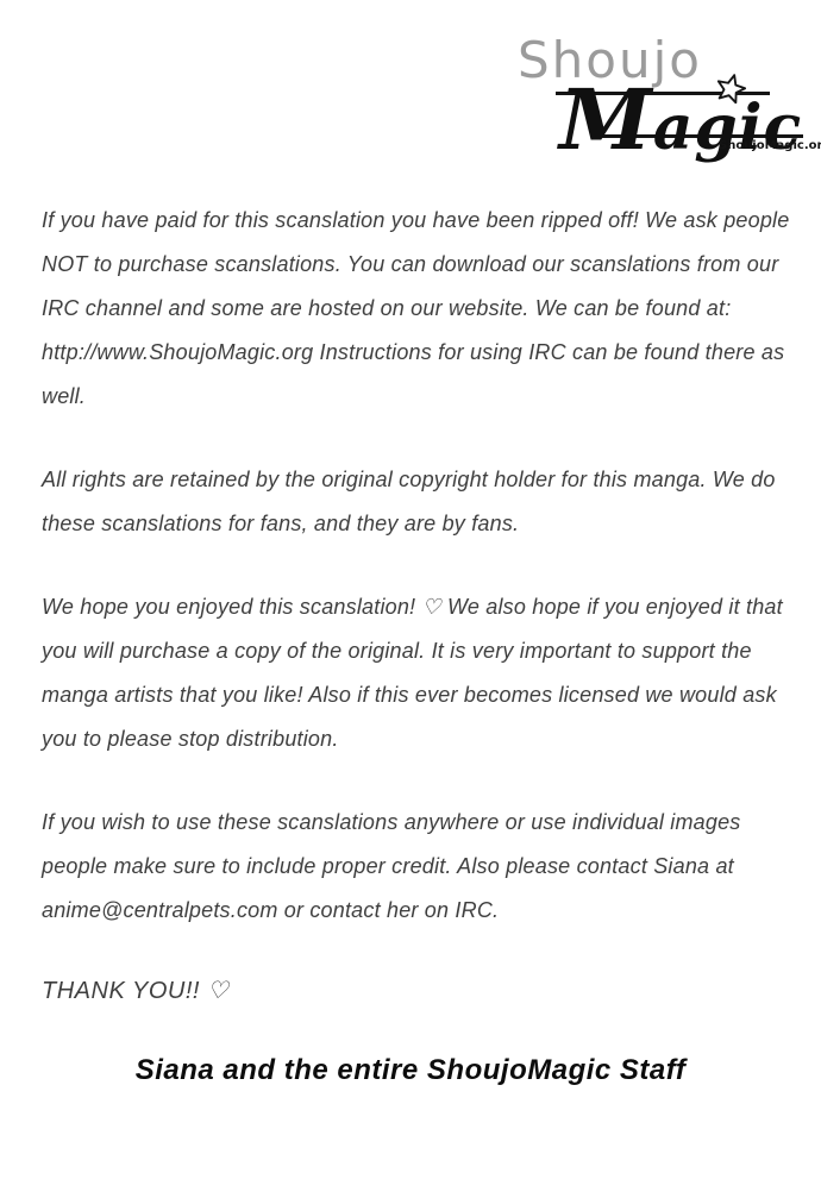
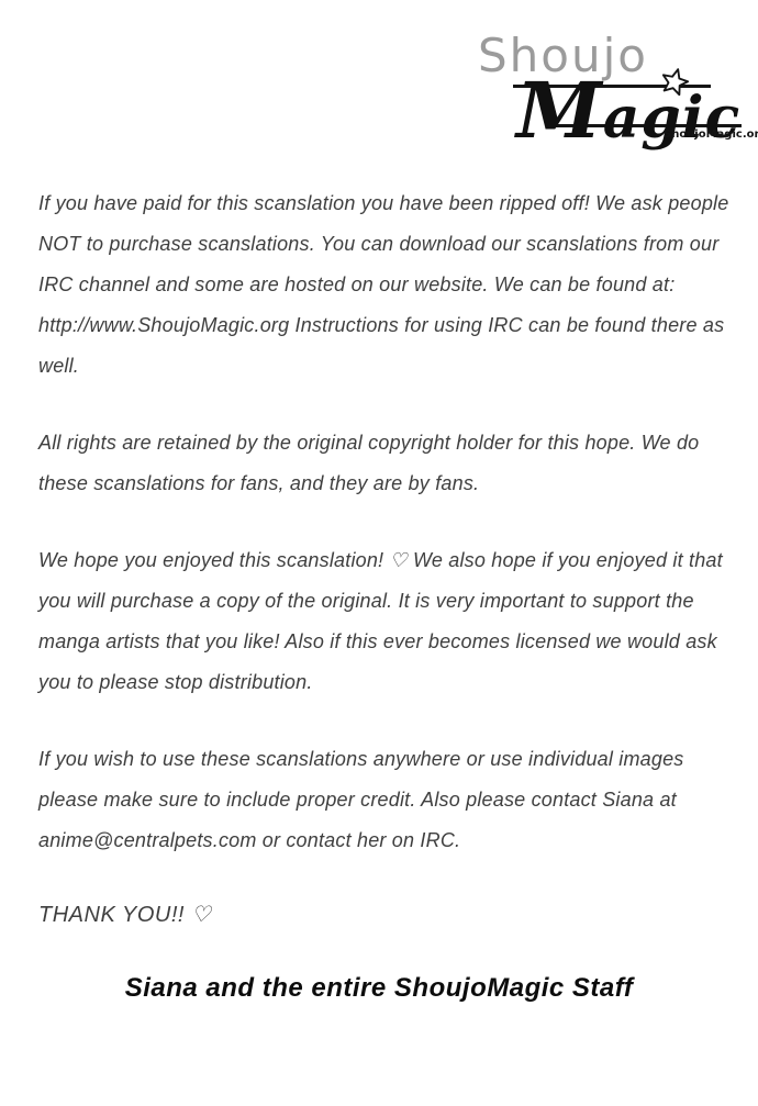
  Shoujo
  Magic
  ShoujoMagic.or
  If you have paid for this scanslation you have been ripped off! We ask people NOT to purchase scanslations. You can download our scanslations from our IRC channel and some are hosted on our website. We can be found at: http://www.ShoujoMagic.org Instructions for using IRC can be found there as well.
- All rights are retained by the original copyright holder for this manga. We do these scanslations for fans, and they are by fans.
+ All rights are retained by the original copyright holder for this hope. We do these scanslations for fans, and they are by fans.
  We hope you enjoyed this scanslation! ♡ We also hope if you enjoyed it that you will purchase a copy of the original. It is very important to support the manga artists that you like! Also if this ever becomes licensed we would ask you to please stop distribution.
- If you wish to use these scanslations anywhere or use individual images people make sure to include proper credit. Also please contact Siana at anime@centralpets.com or contact her on IRC.
+ If you wish to use these scanslations anywhere or use individual images please make sure to include proper credit. Also please contact Siana at anime@centralpets.com or contact her on IRC.
  THANK YOU!! ♡
  Siana and the entire ShoujoMagic Staff
